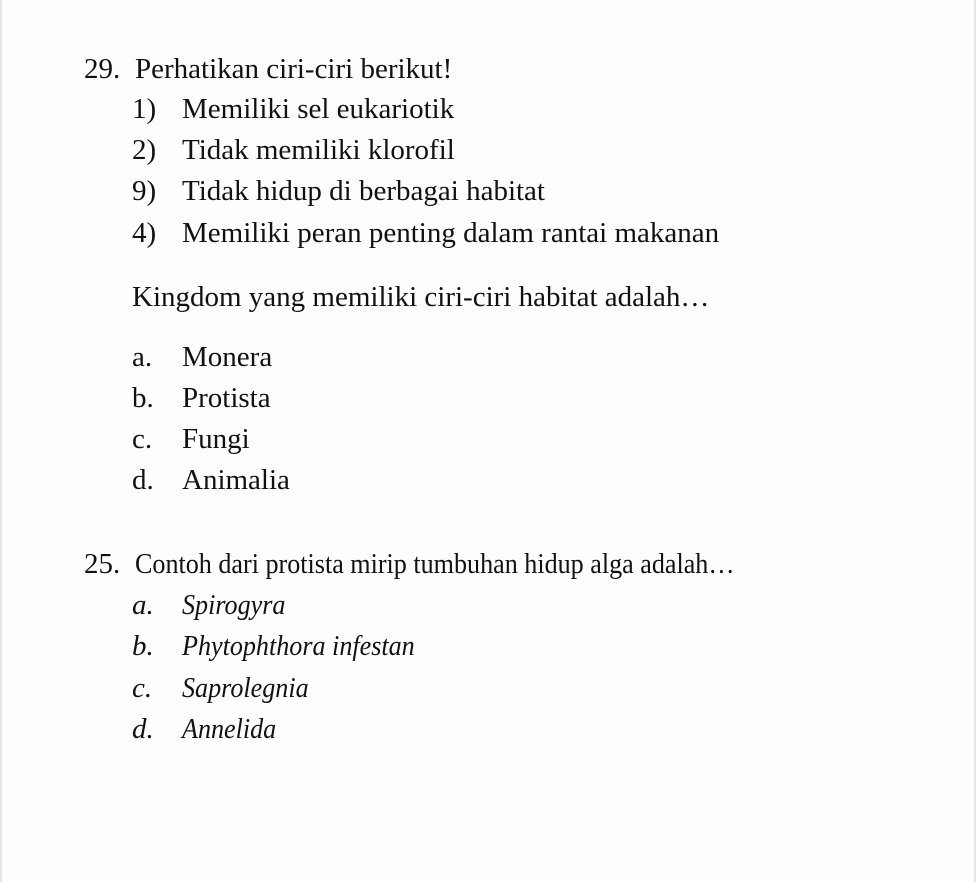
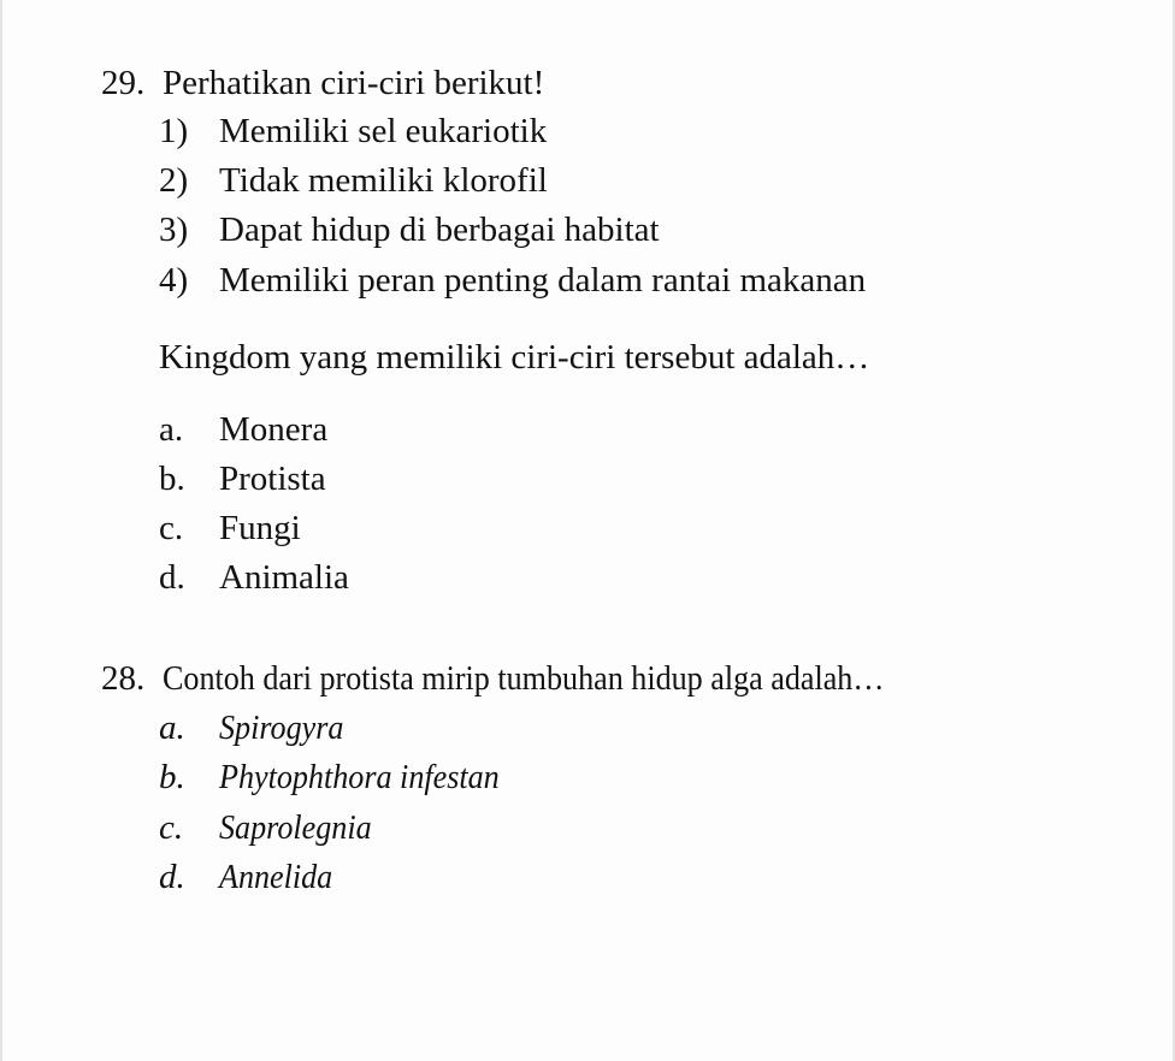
  29.
  Perhatikan ciri-ciri berikut!
  1)
  Memiliki sel eukariotik
  2)
  Tidak memiliki klorofil
- 9)
+ 3)
- Tidak hidup di berbagai habitat
+ Dapat hidup di berbagai habitat
  4)
  Memiliki peran penting dalam rantai makanan
- Kingdom yang memiliki ciri-ciri habitat adalah…
+ Kingdom yang memiliki ciri-ciri tersebut adalah…
  a.
  Monera
  b.
  Protista
  c.
  Fungi
  d.
  Animalia
- 25.
+ 28.
  Contoh dari protista mirip tumbuhan hidup alga adalah…
  a.
  Spirogyra
  b.
  Phytophthora infestan
  c.
  Saprolegnia
  d.
  Annelida
